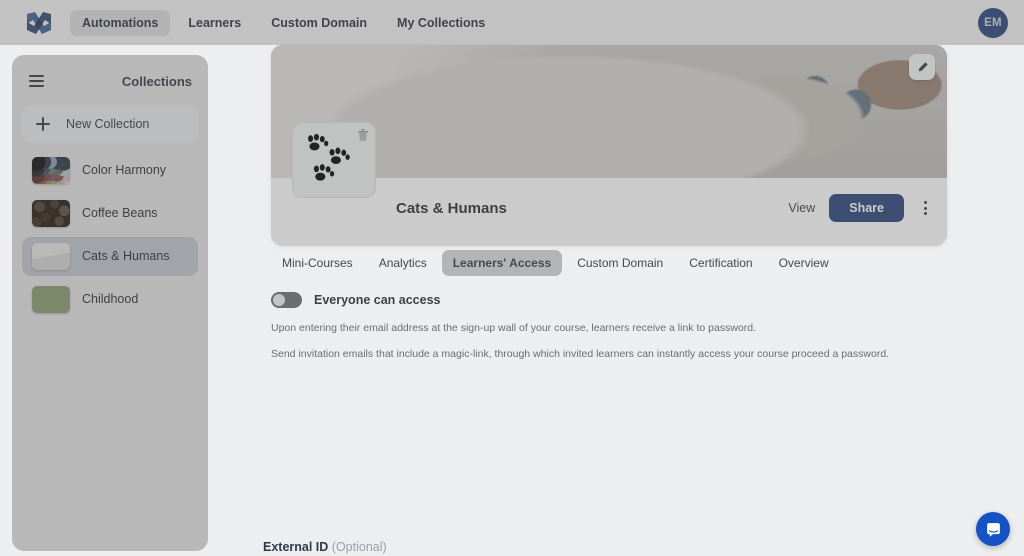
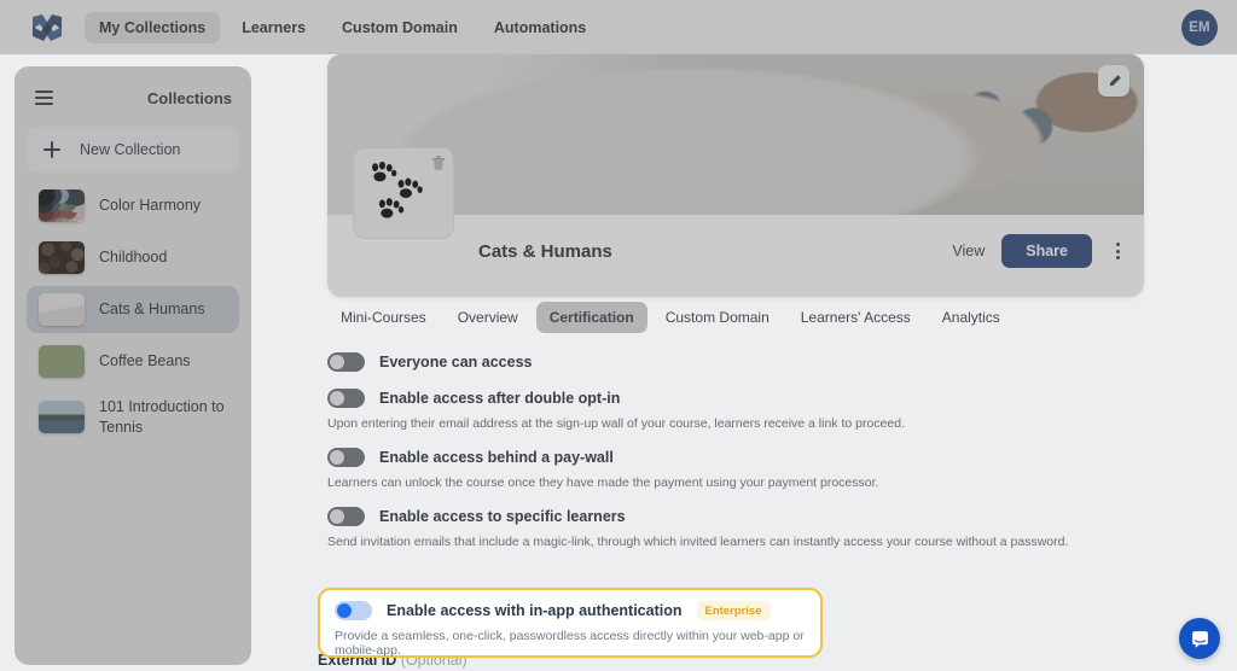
- Automations
+ My Collections
  Learners
  Custom Domain
- My Collections
+ Automations
  EM
  Collections
  New Collection
  Color Harmony
- Coffee Beans
+ Childhood
  Cats & Humans
- Childhood
+ Coffee Beans
+ 101 Introduction to Tennis
  Cats & Humans
  View
  Share
  Mini-Courses
- Analytics
+ Overview
- Learners' Access
+ Certification
  Custom Domain
- Certification
+ Learners' Access
- Overview
+ Analytics
  Everyone can access
+ Enable access after double opt-in
- Upon entering their email address at the sign-up wall of your course, learners receive a link to password.
+ Upon entering their email address at the sign-up wall of your course, learners receive a link to proceed.
+ Enable access behind a pay-wall
+ Learners can unlock the course once they have made the payment using your payment processor.
+ Enable access to specific learners
- Send invitation emails that include a magic-link, through which invited learners can instantly access your course proceed a password.
+ Send invitation emails that include a magic-link, through which invited learners can instantly access your course without a password.
+ Enable access with in-app authentication
+ Enterprise
+ Provide a seamless, one-click, passwordless access directly within your web-app or mobile-app.
  External ID (Optional)
